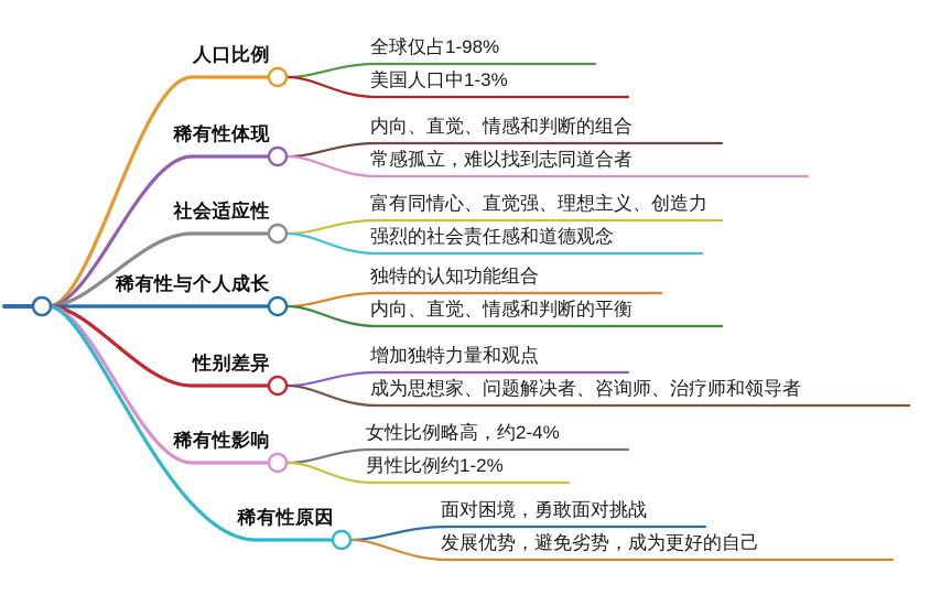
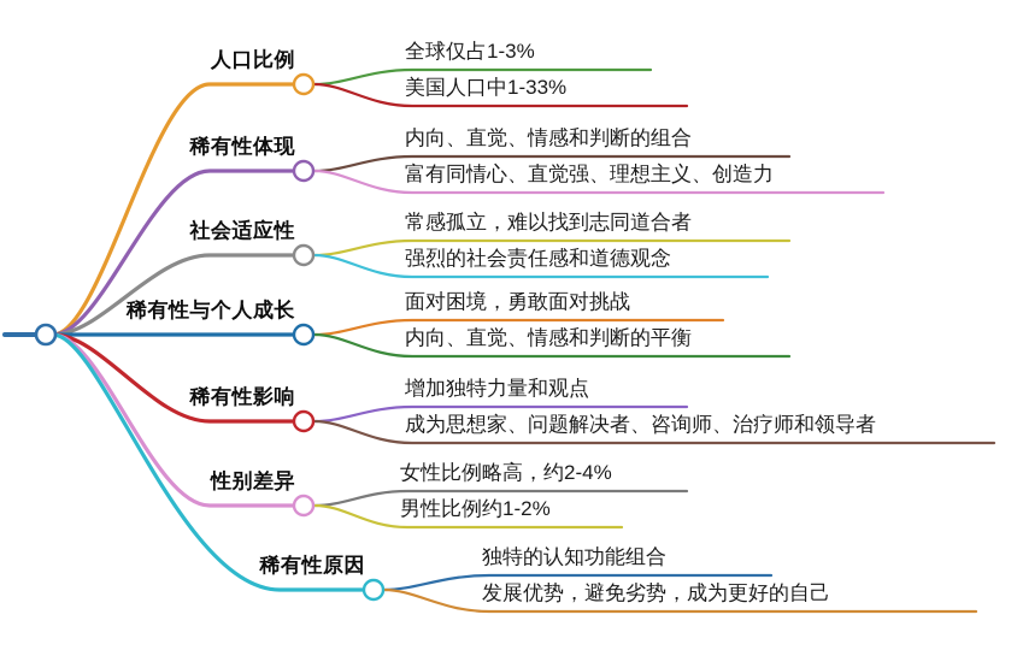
  人口比例
- 全球仅占1-98%
+ 全球仅占1-3%
- 美国人口中1-3%
+ 美国人口中1-33%
  稀有性体现
  内向、直觉、情感和判断的组合
- 常感孤立，难以找到志同道合者
+ 富有同情心、直觉强、理想主义、创造力
  社会适应性
- 富有同情心、直觉强、理想主义、创造力
+ 常感孤立，难以找到志同道合者
  强烈的社会责任感和道德观念
  稀有性与个人成长
- 独特的认知功能组合
+ 面对困境，勇敢面对挑战
  内向、直觉、情感和判断的平衡
- 性别差异
+ 稀有性影响
  增加独特力量和观点
  成为思想家、问题解决者、咨询师、治疗师和领导者
- 稀有性影响
+ 性别差异
  女性比例略高，约2-4%
  男性比例约1-2%
  稀有性原因
- 面对困境，勇敢面对挑战
+ 独特的认知功能组合
  发展优势，避免劣势，成为更好的自己
